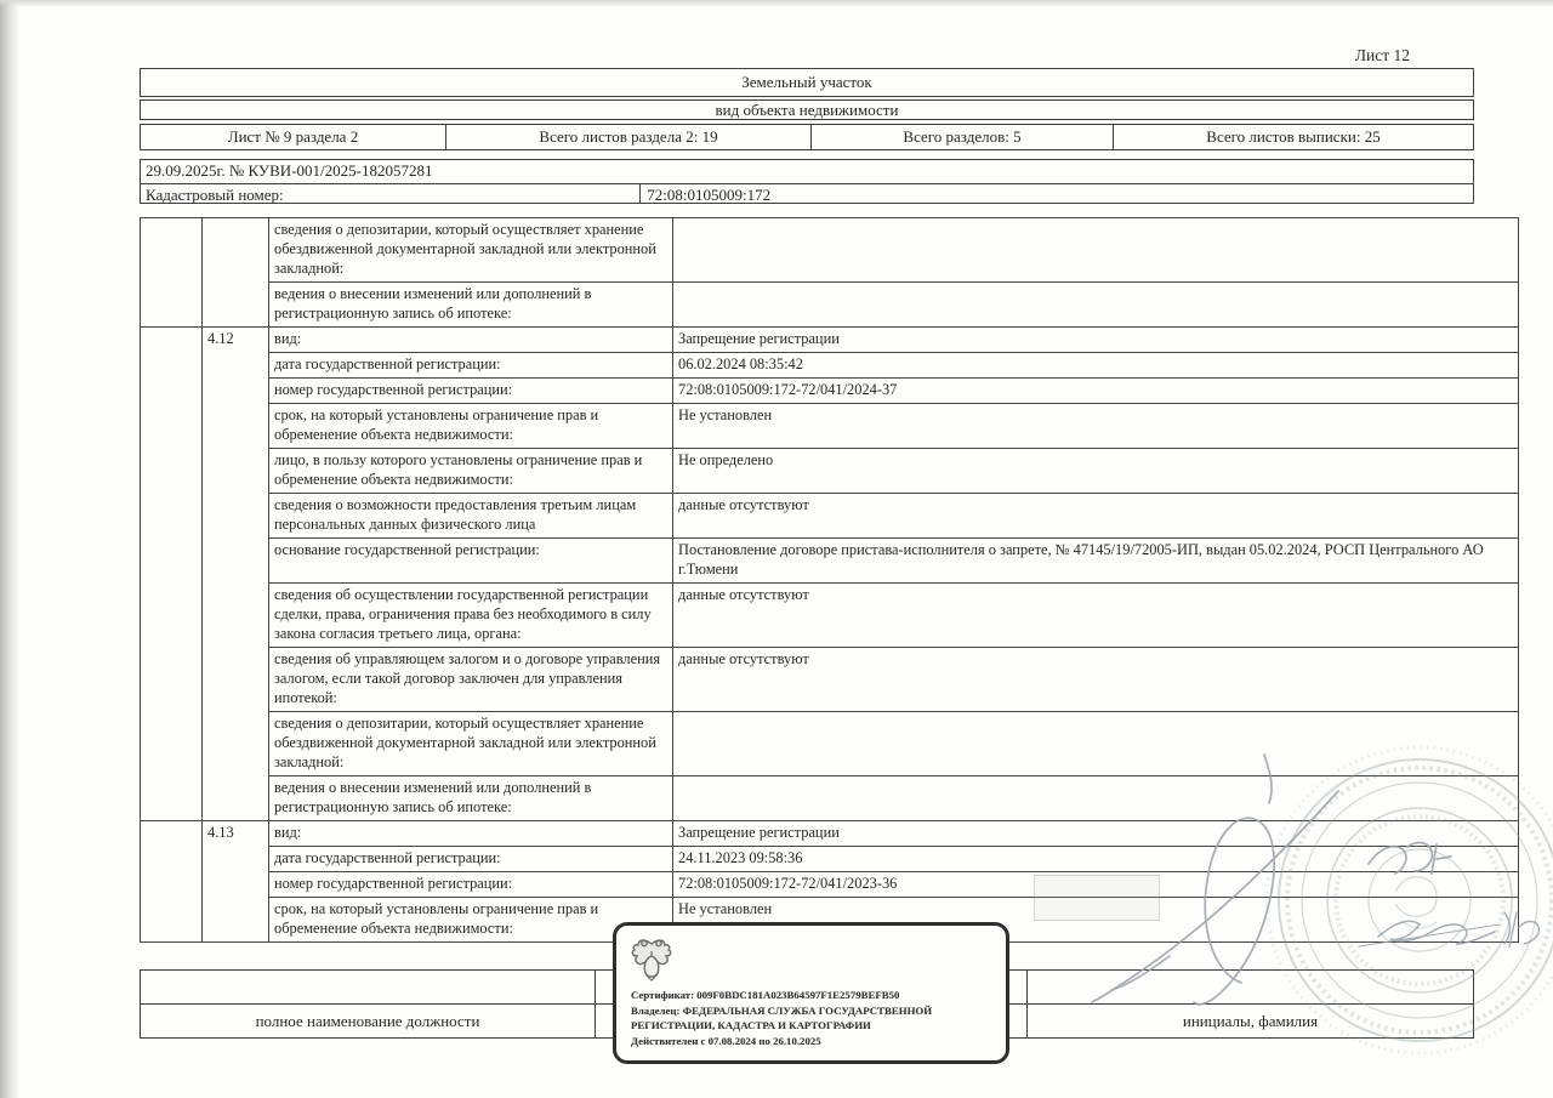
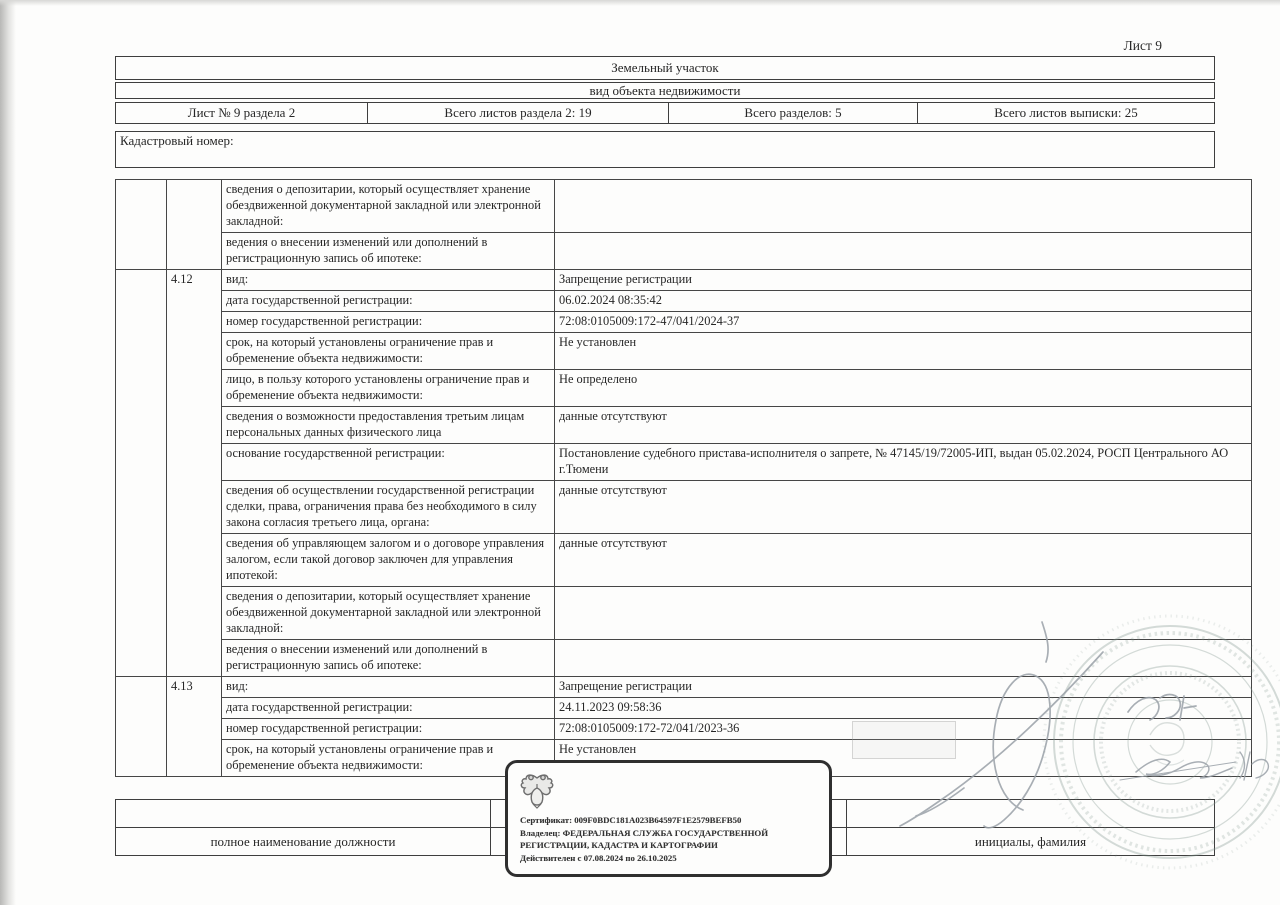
- Лист 12
+ Лист 9
  Земельный участок
  вид объекта недвижимости
  Лист № 9 раздела 2
  Всего листов раздела 2: 19
  Всего разделов: 5
  Всего листов выписки: 25
- 29.09.2025г. № КУВИ-001/2025-182057281
  Кадастровый номер:
- 72:08:0105009:172
  		сведения о депозитарии, который осуществляет хранение обездвиженной документарной закладной или электронной закладной:
  ведения о внесении изменений или дополнений в регистрационную запись об ипотеке:
  	4.12	вид:	Запрещение регистрации
  дата государственной регистрации:	06.02.2024 08:35:42
- номер государственной регистрации:	72:08:0105009:172-72/041/2024-37
+ номер государственной регистрации:	72:08:0105009:172-47/041/2024-37
  срок, на который установлены ограничение прав и обременение объекта недвижимости:	Не установлен
  лицо, в пользу которого установлены ограничение прав и обременение объекта недвижимости:	Не определено
  сведения о возможности предоставления третьим лицам персональных данных физического лица	данные отсутствуют
- основание государственной регистрации:	Постановление договоре пристава-исполнителя о запрете, № 47145/19/72005-ИП, выдан 05.02.2024, РОСП Центрального АО г.Тюмени
+ основание государственной регистрации:	Постановление судебного пристава-исполнителя о запрете, № 47145/19/72005-ИП, выдан 05.02.2024, РОСП Центрального АО г.Тюмени
  сведения об осуществлении государственной регистрации сделки, права, ограничения права без необходимого в силу закона согласия третьего лица, органа:	данные отсутствуют
  сведения об управляющем залогом и о договоре управления залогом, если такой договор заключен для управления ипотекой:	данные отсутствуют
  сведения о депозитарии, который осуществляет хранение обездвиженной документарной закладной или электронной закладной:
  ведения о внесении изменений или дополнений в регистрационную запись об ипотеке:
  	4.13	вид:	Запрещение регистрации
  дата государственной регистрации:	24.11.2023 09:58:36
  номер государственной регистрации:	72:08:0105009:172-72/041/2023-36
  срок, на который установлены ограничение прав и обременение объекта недвижимости:	Не установлен
  полное наименование должности
  инициалы, фамилия
  Сертификат: 009F0BDC181A023B64597F1E2579BEFB50
  Владелец: ФЕДЕРАЛЬНАЯ СЛУЖБА ГОСУДАРСТВЕННОЙ
  РЕГИСТРАЦИИ, КАДАСТРА И КАРТОГРАФИИ
  Действителен с 07.08.2024 по 26.10.2025
